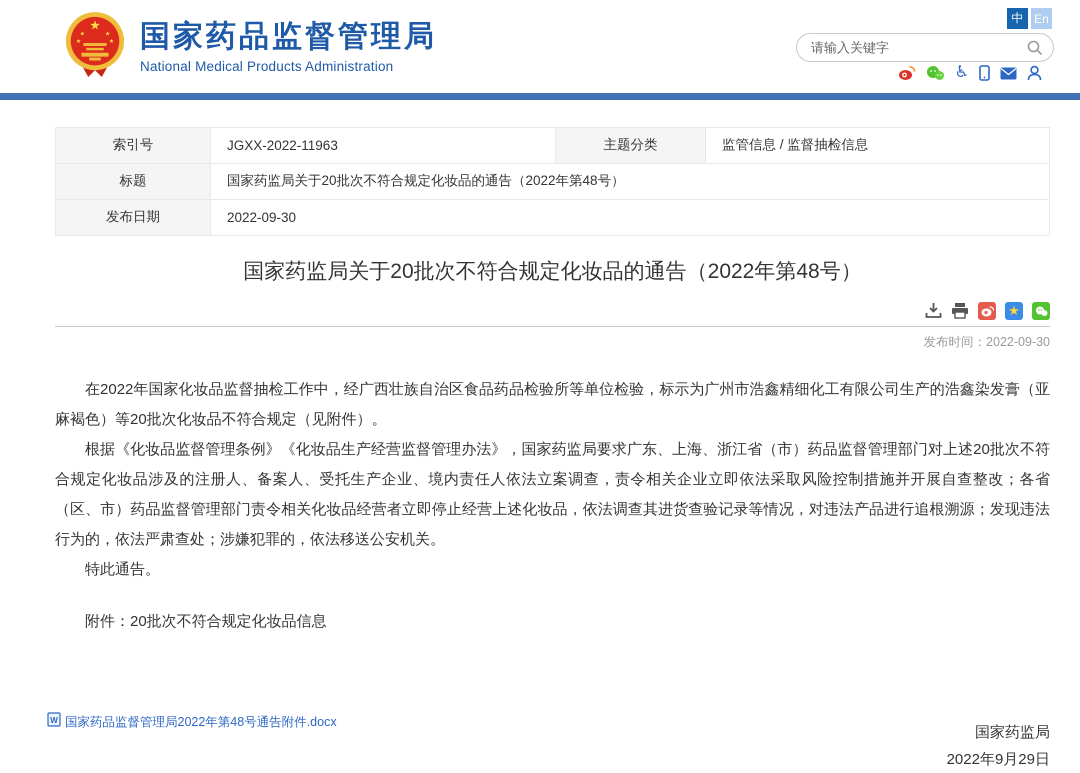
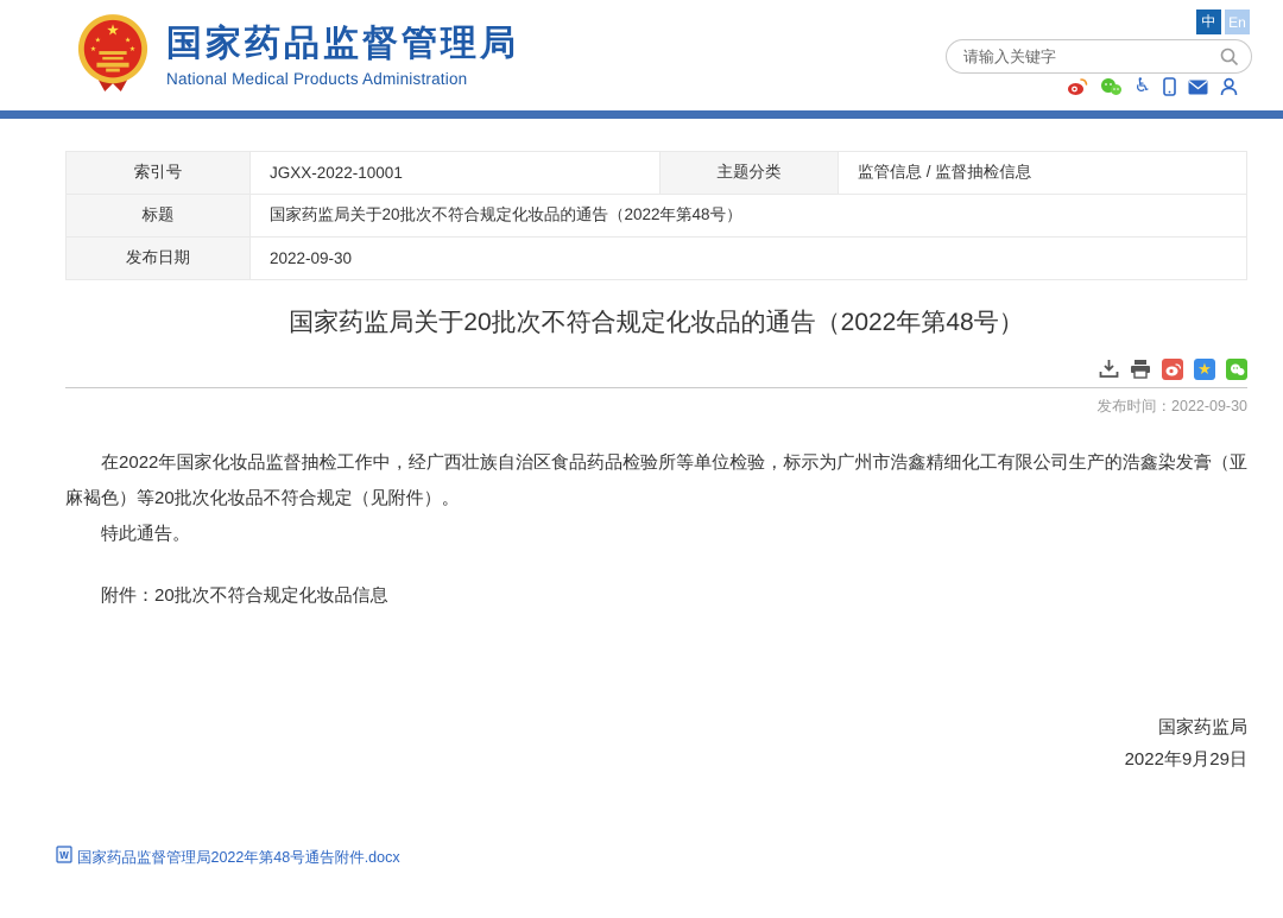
  ★
  国家药品监督管理局
  National Medical Products Administration
  中
  En
  请输入关键字
  ♿
- 索引号	JGXX-2022-11963	主题分类	监管信息 / 监督抽检信息
+ 索引号	JGXX-2022-10001	主题分类	监管信息 / 监督抽检信息
  标题	国家药监局关于20批次不符合规定化妆品的通告（2022年第48号）
  发布日期	2022-09-30
  国家药监局关于20批次不符合规定化妆品的通告（2022年第48号）
  ★
  发布时间：2022-09-30
  在2022年国家化妆品监督抽检工作中，经广西壮族自治区食品药品检验所等单位检验，标示为广州市浩鑫精细化工有限公司生产的浩鑫染发膏（亚麻褐色）等20批次化妆品不符合规定（见附件）。
- 根据《化妆品监督管理条例》《化妆品生产经营监督管理办法》，国家药监局要求广东、上海、浙江省（市）药品监督管理部门对上述20批次不符合规定化妆品涉及的注册人、备案人、受托生产企业、境内责任人依法立案调查，责令相关企业立即依法采取风险控制措施并开展自查整改；各省（区、市）药品监督管理部门责令相关化妆品经营者立即停止经营上述化妆品，依法调查其进货查验记录等情况，对违法产品进行追根溯源；发现违法行为的，依法严肃查处；涉嫌犯罪的，依法移送公安机关。
  特此通告。
  附件：20批次不符合规定化妆品信息
  国家药监局
  2022年9月29日
  W
  国家药品监督管理局2022年第48号通告附件.docx
